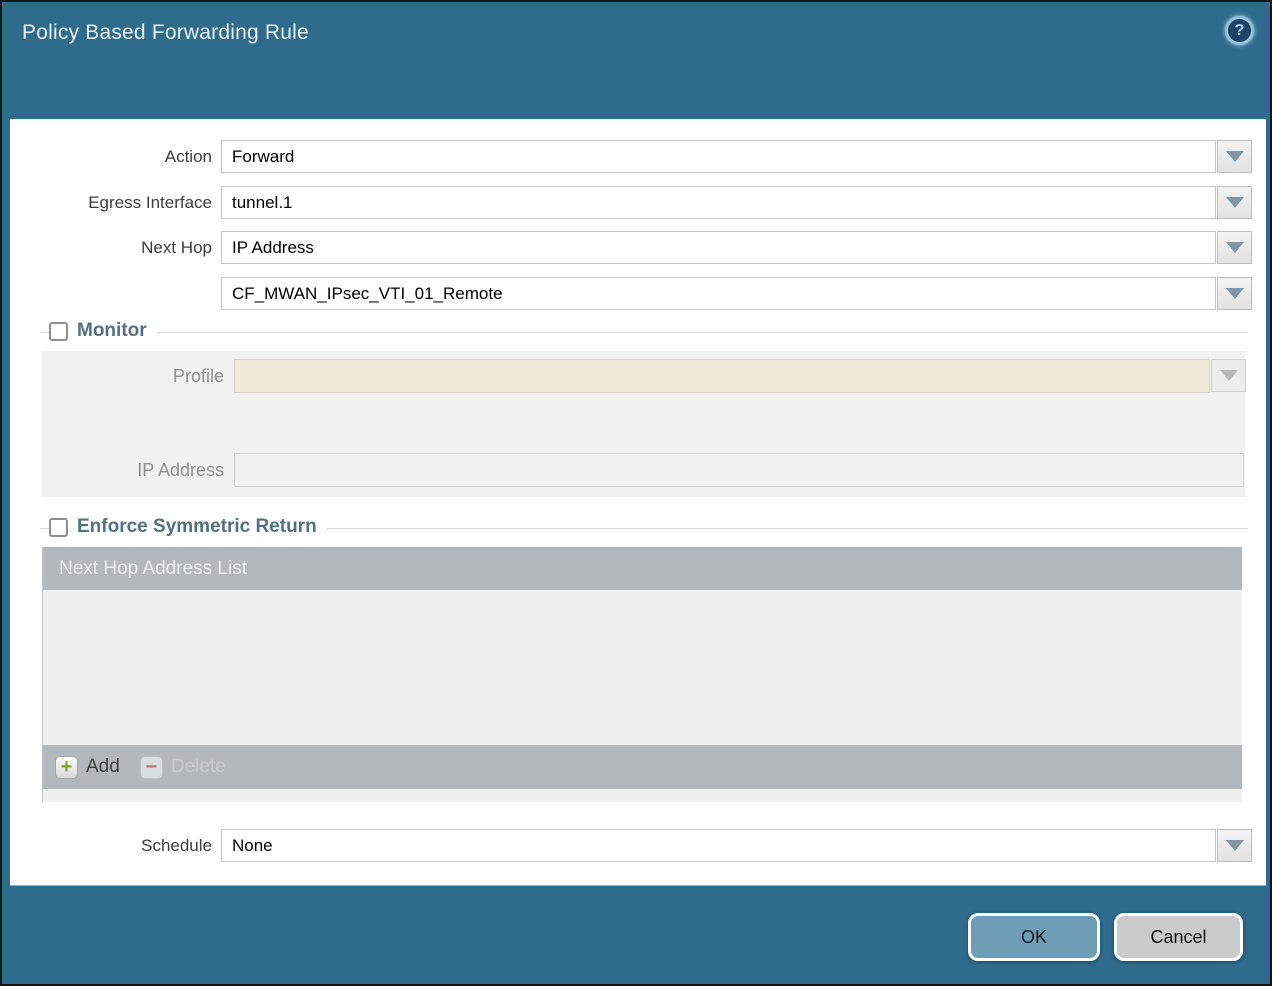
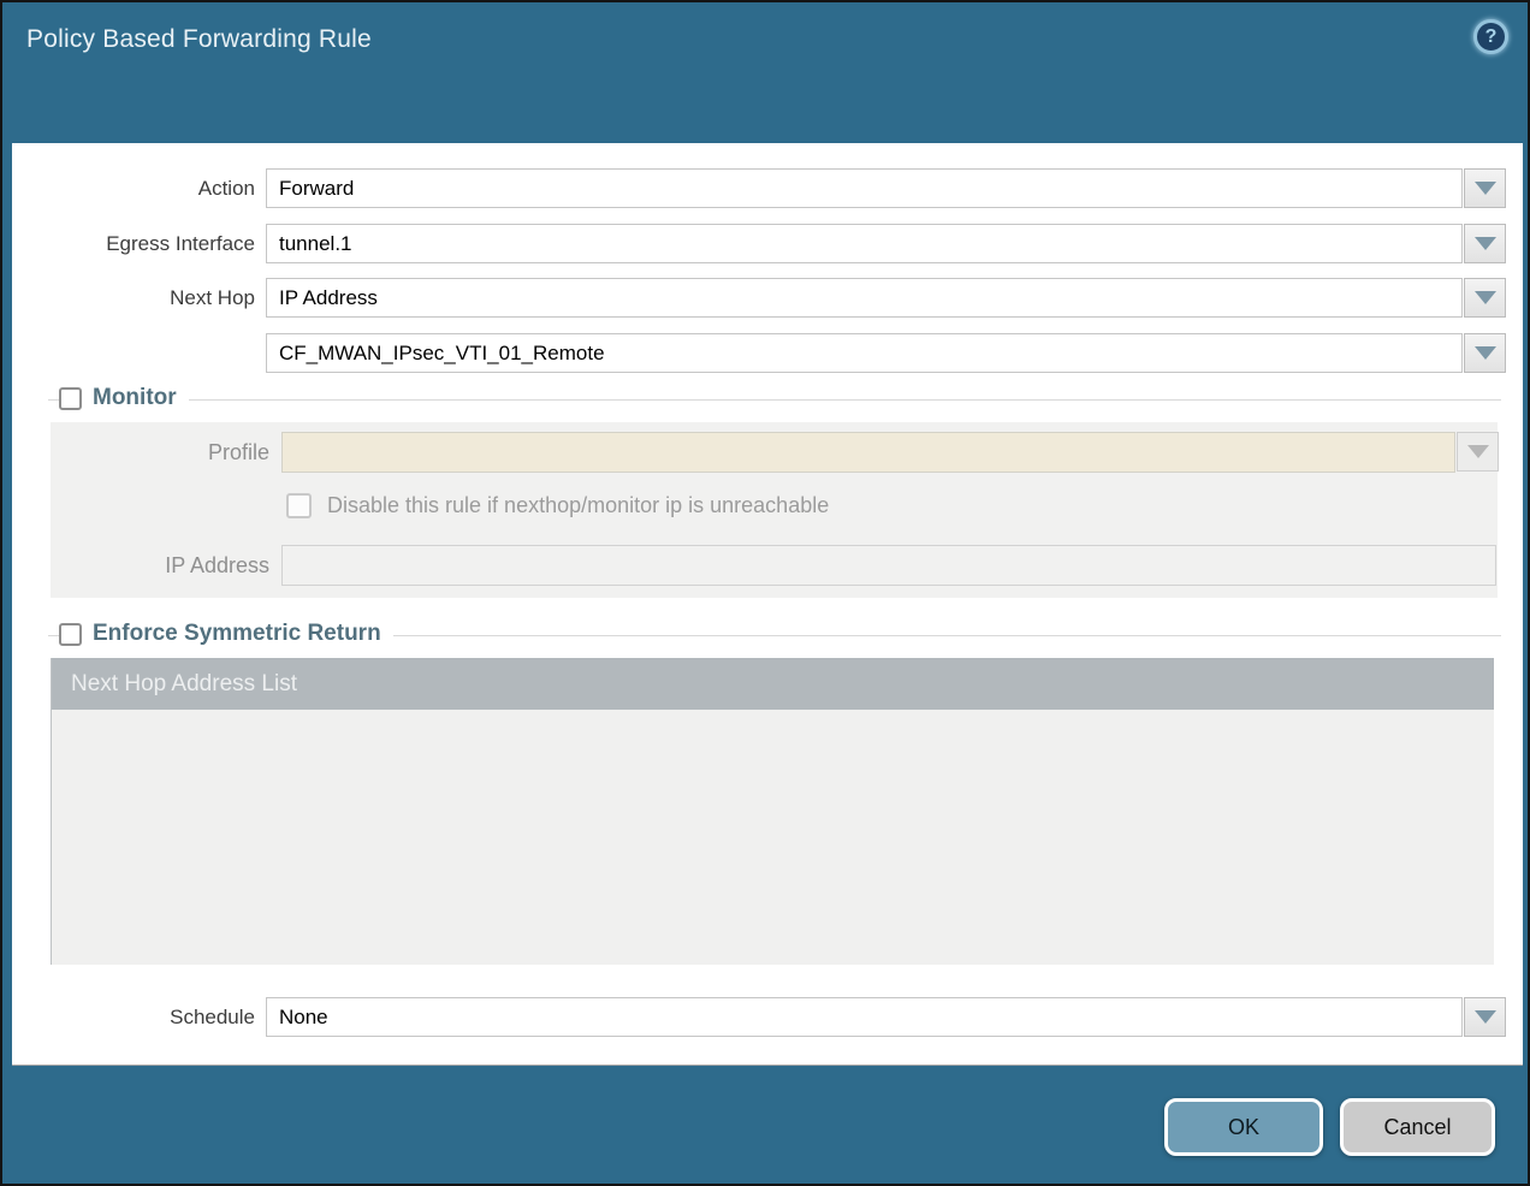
  Policy Based Forwarding Rule
  ?
  Action
  Forward
  Egress Interface
  tunnel.1
  Next Hop
  IP Address
  CF_MWAN_IPsec_VTI_01_Remote
  Monitor
  Profile
+ Disable this rule if nexthop/monitor ip is unreachable
  IP Address
  Enforce Symmetric Return
  Next Hop Address List
- +
- Add
- −
  Schedule
  None
  OK
  Cancel
